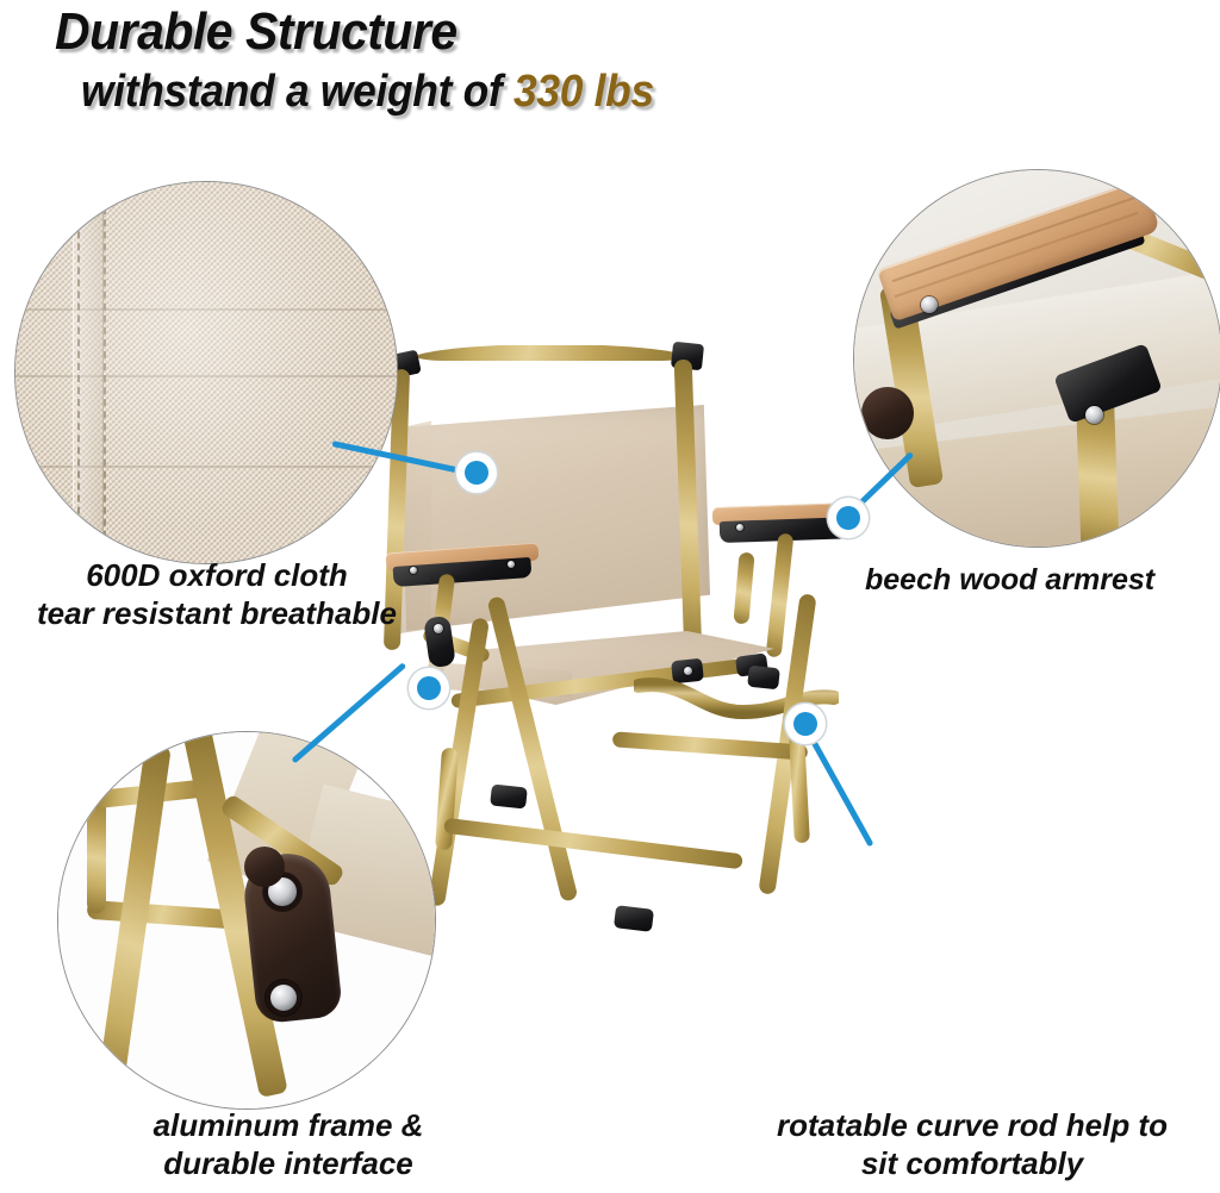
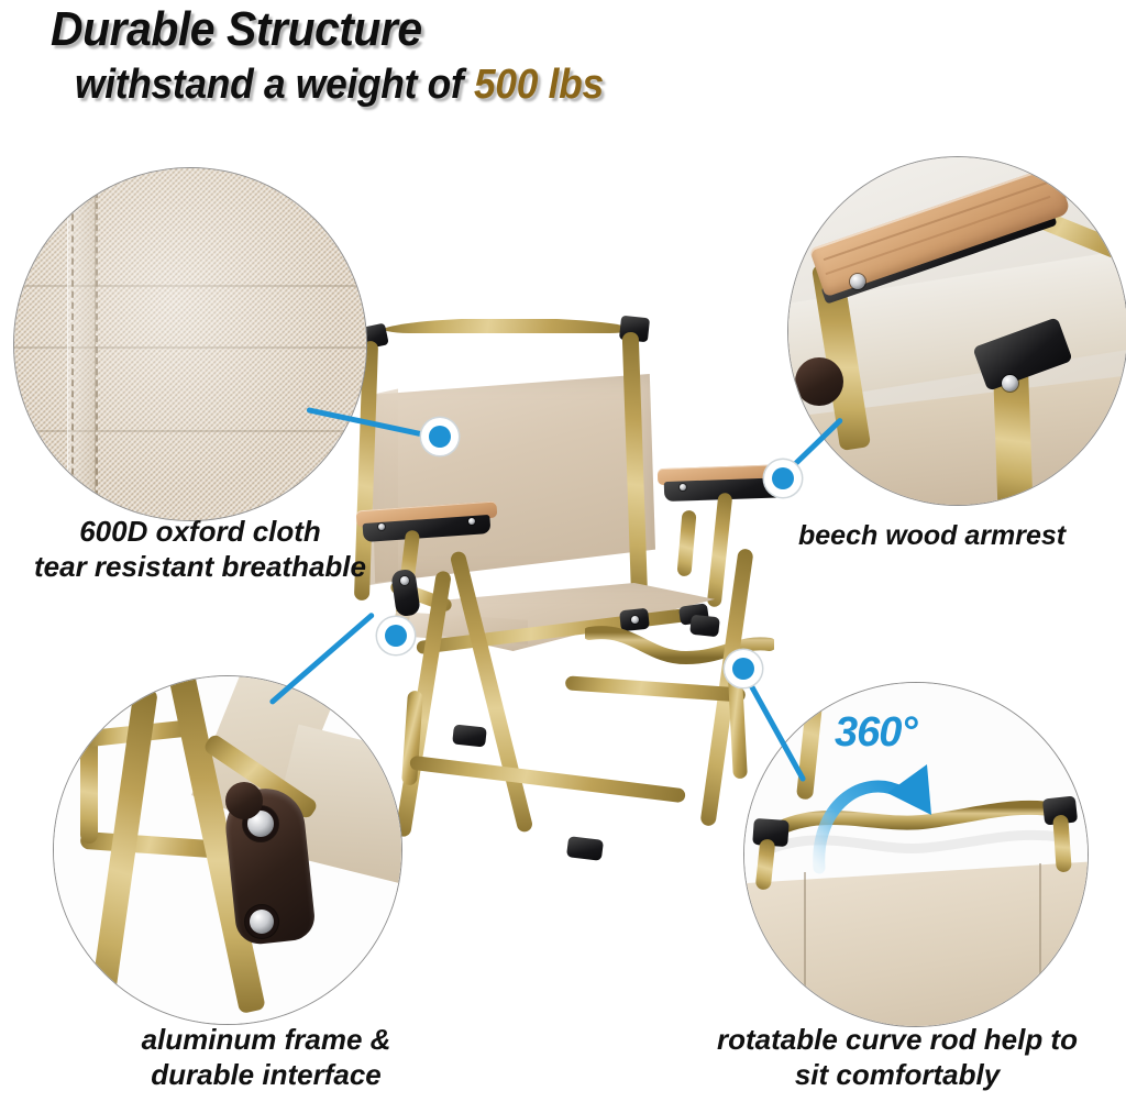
  Durable Structure
- withstand a weight of 330 lbs
+ withstand a weight of 500 lbs
+ 360°
  600D oxford cloth
  tear resistant breathable
  beech wood armrest
  aluminum frame &
  durable interface
  rotatable curve rod help to
  sit comfortably
